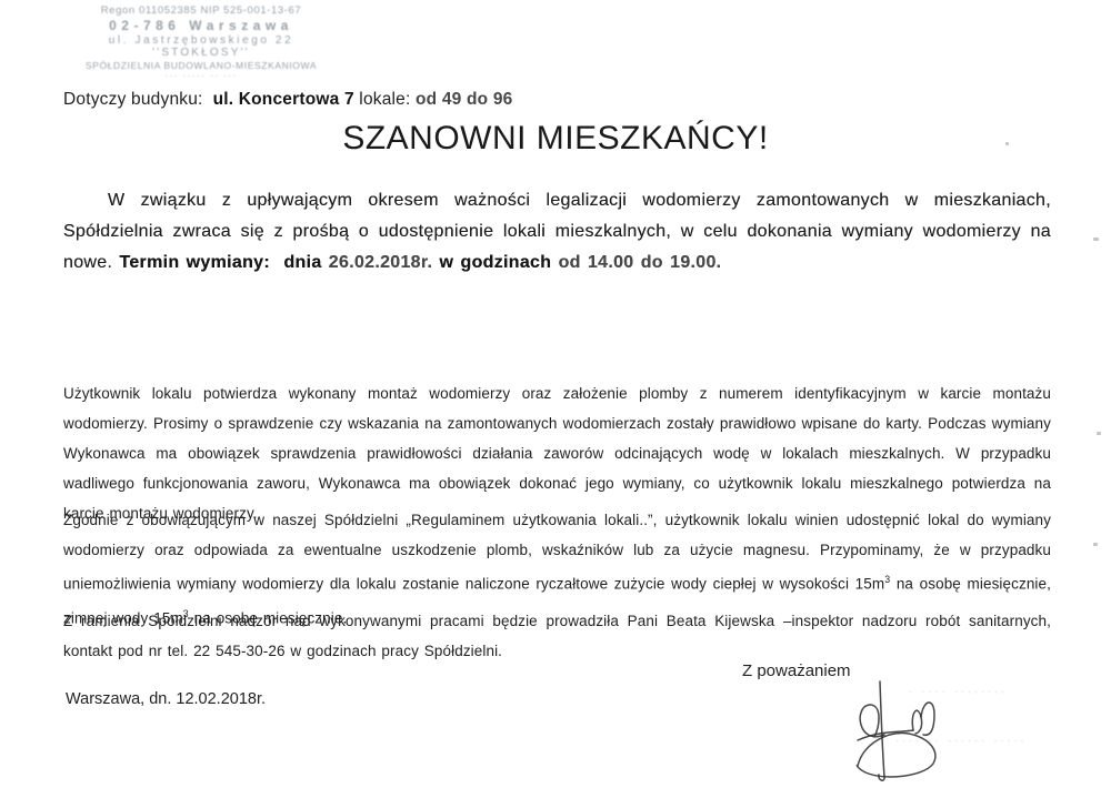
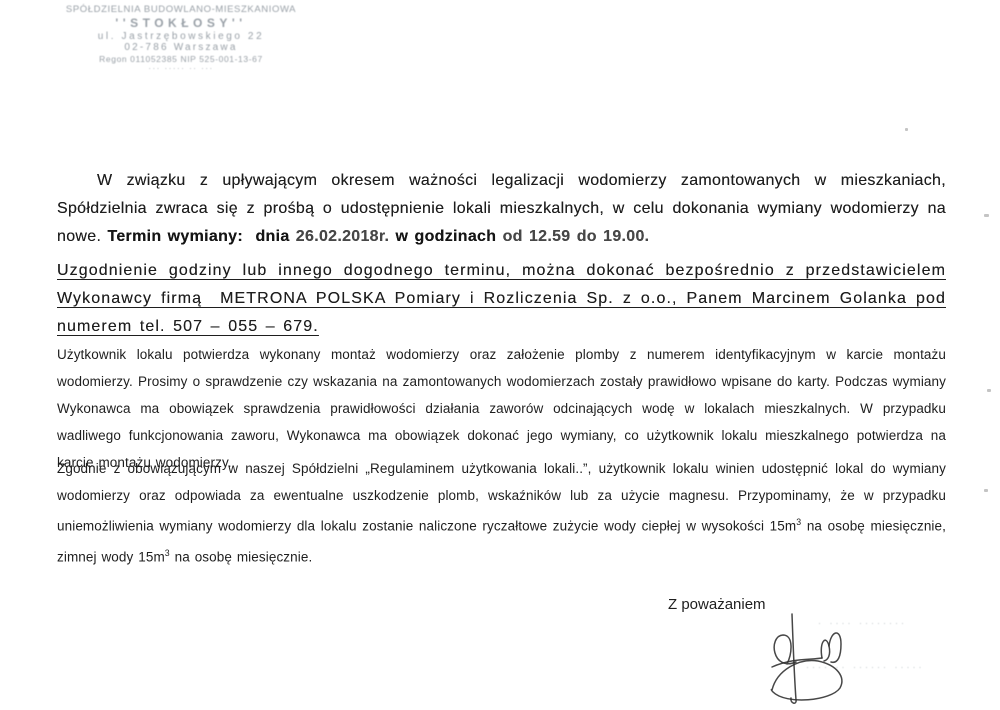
- Regon 011052385 NIP 525-001-13-67
+ SPÓŁDZIELNIA BUDOWLANO-MIESZKANIOWA
- 02-786 Warszawa
+ ''STOKŁOSY''
  ul. Jastrzębowskiego 22
- ''STOKŁOSY''
+ 02-786 Warszawa
- SPÓŁDZIELNIA BUDOWLANO-MIESZKANIOWA
+ Regon 011052385 NIP 525-001-13-67
- Dotyczy budynku: ul. Koncertowa 7 lokale: od 49 do 96
- SZANOWNI MIESZKAŃCY!
- W związku z upływającym okresem ważności legalizacji wodomierzy zamontowanych w mieszkaniach, Spółdzielnia zwraca się z prośbą o udostępnienie lokali mieszkalnych, w celu dokonania wymiany wodomierzy na nowe. Termin wymiany: dnia 26.02.2018r. w godzinach od 14.00 do 19.00.
+ W związku z upływającym okresem ważności legalizacji wodomierzy zamontowanych w mieszkaniach, Spółdzielnia zwraca się z prośbą o udostępnienie lokali mieszkalnych, w celu dokonania wymiany wodomierzy na nowe. Termin wymiany: dnia 26.02.2018r. w godzinach od 12.59 do 19.00.
+ Uzgodnienie godziny lub innego dogodnego terminu, można dokonać bezpośrednio z przedstawicielem Wykonawcy firmą METRONA POLSKA Pomiary i Rozliczenia Sp. z o.o., Panem Marcinem Golanka pod numerem tel. 507 – 055 – 679.
  Użytkownik lokalu potwierdza wykonany montaż wodomierzy oraz założenie plomby z numerem identyfikacyjnym w karcie montażu wodomierzy. Prosimy o sprawdzenie czy wskazania na zamontowanych wodomierzach zostały prawidłowo wpisane do karty. Podczas wymiany Wykonawca ma obowiązek sprawdzenia prawidłowości działania zaworów odcinających wodę w lokalach mieszkalnych. W przypadku wadliwego funkcjonowania zaworu, Wykonawca ma obowiązek dokonać jego wymiany, co użytkownik lokalu mieszkalnego potwierdza na karcie montażu wodomierzy.
  Zgodnie z obowiązującym w naszej Spółdzielni „Regulaminem użytkowania lokali..”, użytkownik lokalu winien udostępnić lokal do wymiany wodomierzy oraz odpowiada za ewentualne uszkodzenie plomb, wskaźników lub za użycie magnesu. Przypominamy, że w przypadku uniemożliwienia wymiany wodomierzy dla lokalu zostanie naliczone ryczałtowe zużycie wody ciepłej w wysokości 15m3 na osobę miesięcznie, zimnej wody 15m3 na osobę miesięcznie.
- Z ramienia Spółdzielni nadzór nad wykonywanymi pracami będzie prowadziła Pani Beata Kijewska –inspektor nadzoru robót sanitarnych, kontakt pod nr tel. 22 545-30-26 w godzinach pracy Spółdzielni.
  Z poważaniem
  ···· ·· ······ ·····
- Warszawa, dn. 12.02.2018r.
